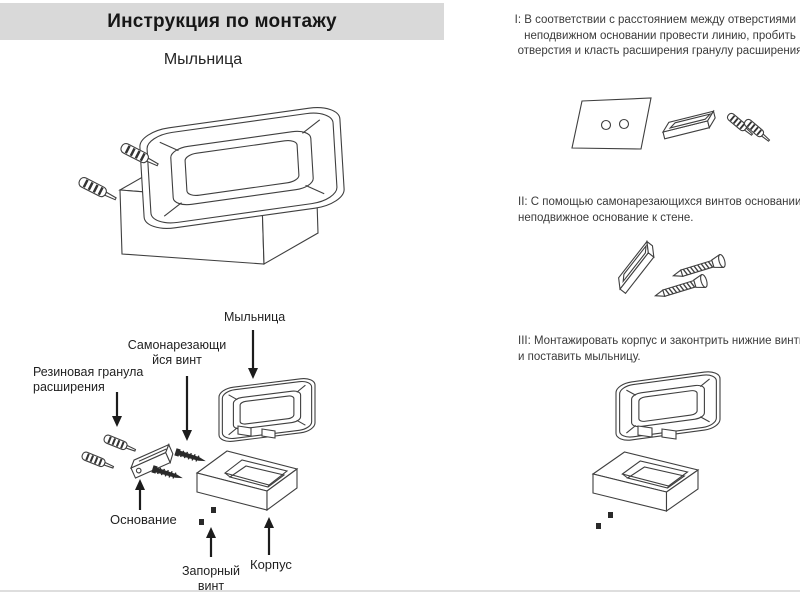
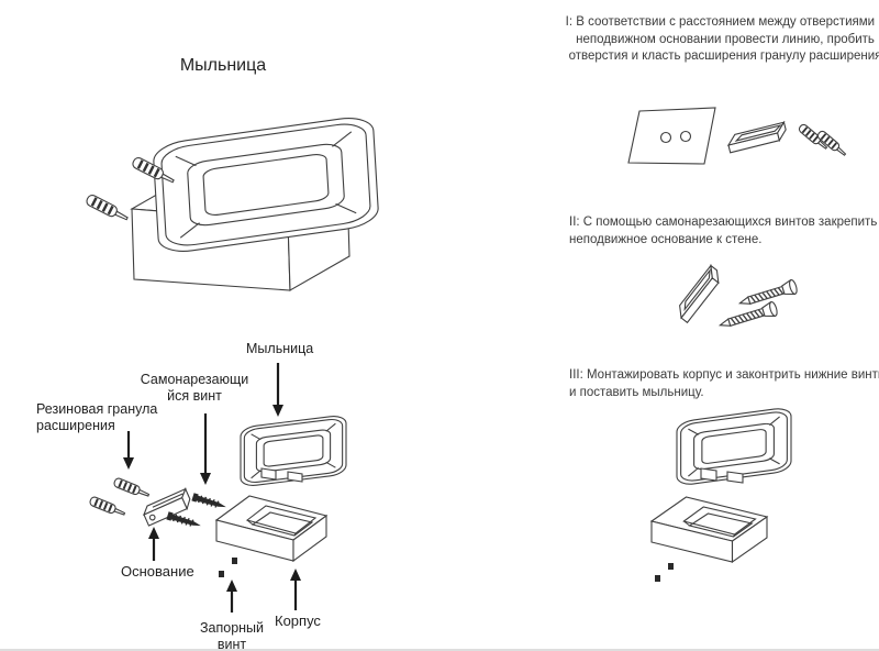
- Инструкция по монтажу
  Мыльница
  Мыльница
  Самонарезающи
  йся винт
  Резиновая гранула
  расширения
  Основание
  Запорный
  винт
  Корпус
  I: В соответствии с расстоянием между отверстиями
  неподвижном основании провести линию, пробить
  отверстия и класть расширения гранулу расширения
- II: С помощью самонарезающихся винтов основании
+ II: С помощью самонарезающихся винтов закрепить
  неподвижное основание к стене.
  III: Монтажировать корпус и законтрить нижние винт
  и поставить мыльницу.
